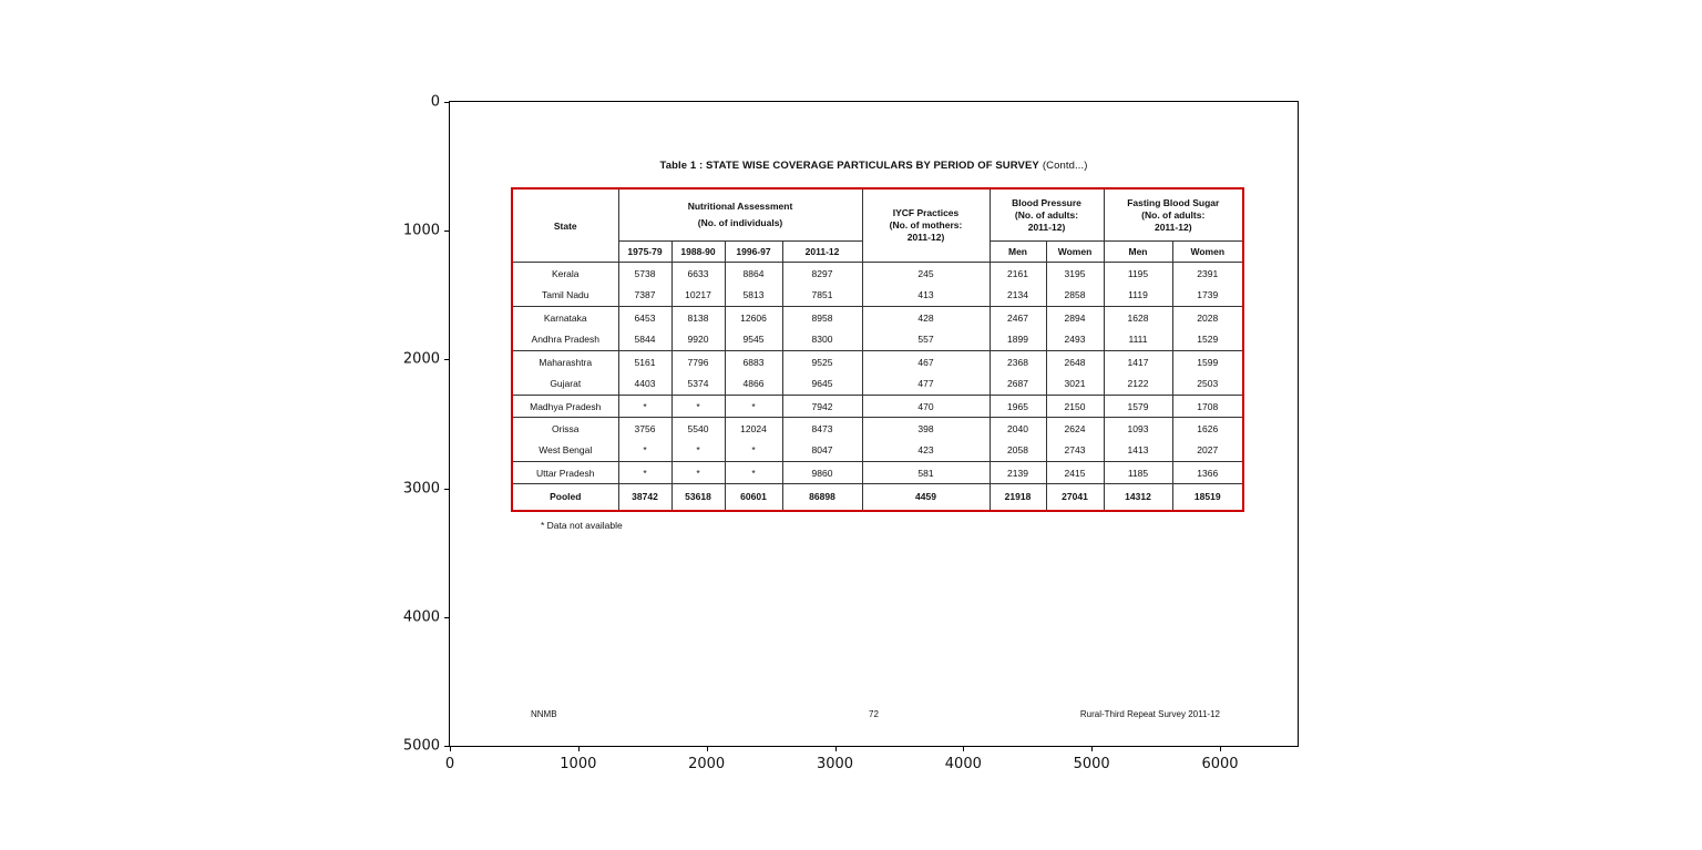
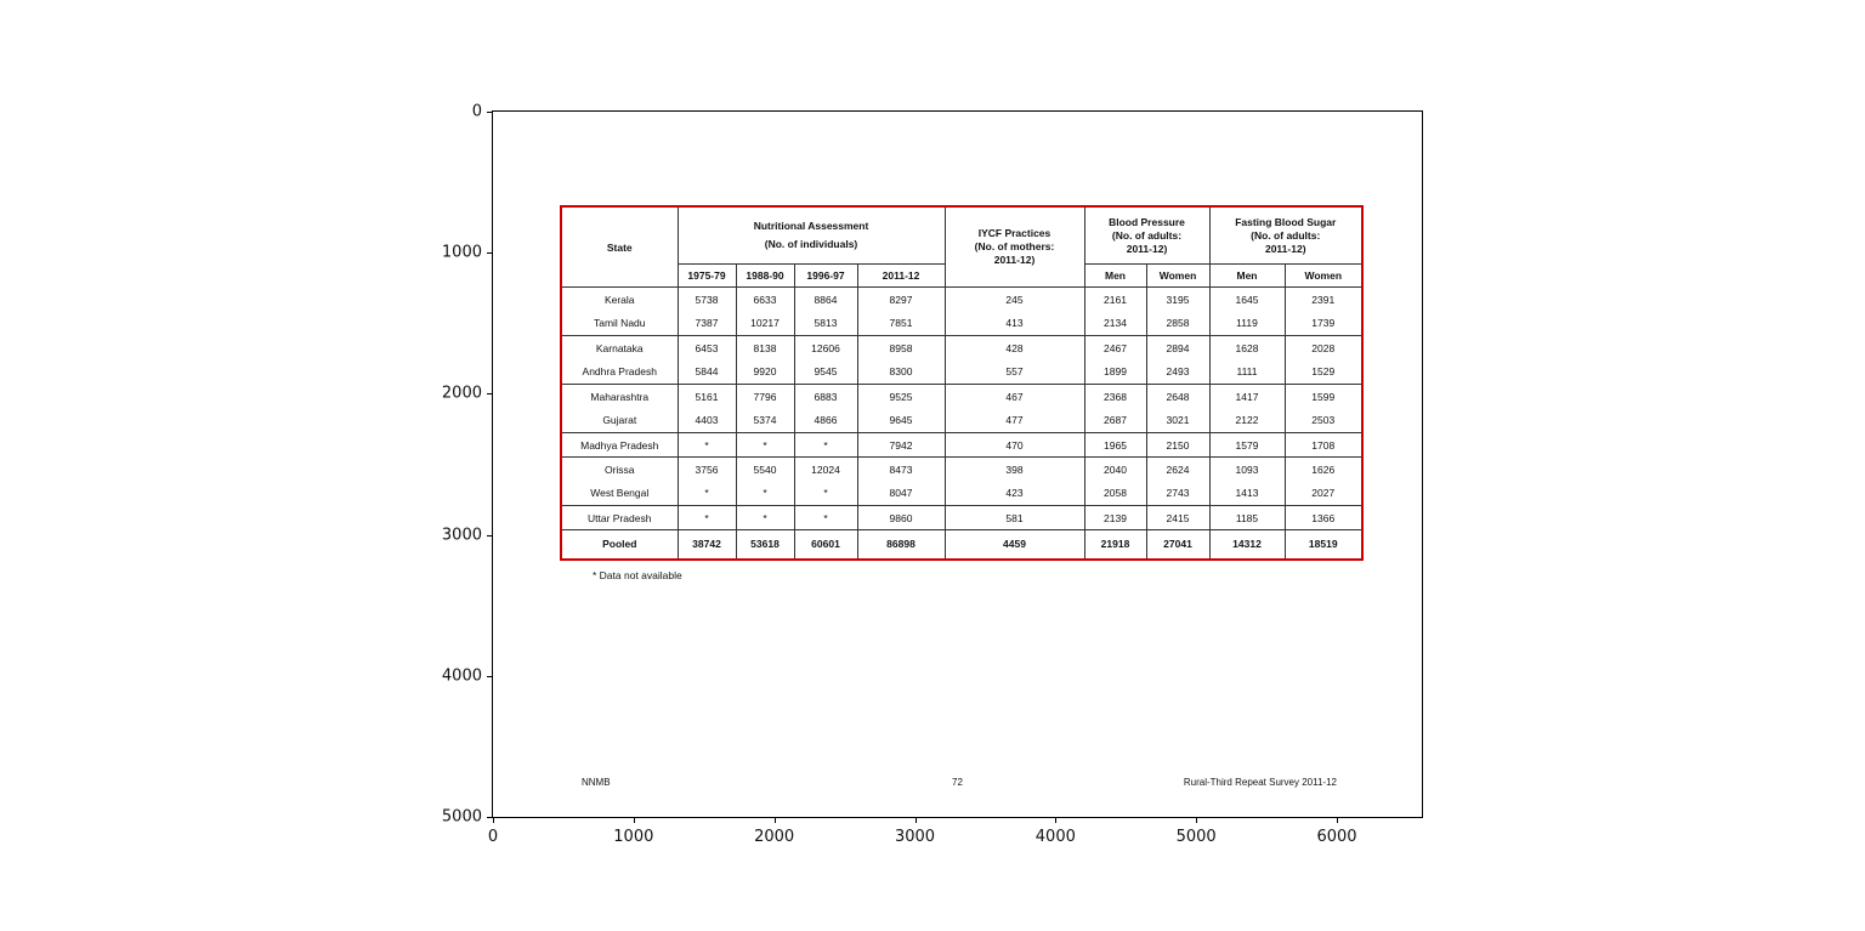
- Table 1 : STATE WISE COVERAGE PARTICULARS BY PERIOD OF SURVEY (Contd...)
  State	Nutritional Assessment (No. of individuals)	IYCF Practices (No. of mothers: 2011-12)	Blood Pressure (No. of adults: 2011-12)	Fasting Blood Sugar (No. of adults: 2011-12)
  1975-79	1988-90	1996-97	2011-12	Men	Women	Men	Women
- Kerala	5738	6633	8864	8297	245	2161	3195	1195	2391
+ Kerala	5738	6633	8864	8297	245	2161	3195	1645	2391
  Tamil Nadu	7387	10217	5813	7851	413	2134	2858	1119	1739
  Karnataka	6453	8138	12606	8958	428	2467	2894	1628	2028
  Andhra Pradesh	5844	9920	9545	8300	557	1899	2493	1111	1529
  Maharashtra	5161	7796	6883	9525	467	2368	2648	1417	1599
  Gujarat	4403	5374	4866	9645	477	2687	3021	2122	2503
  Madhya Pradesh	*	*	*	7942	470	1965	2150	1579	1708
  Orissa	3756	5540	12024	8473	398	2040	2624	1093	1626
  West Bengal	*	*	*	8047	423	2058	2743	1413	2027
  Uttar Pradesh	*	*	*	9860	581	2139	2415	1185	1366
  Pooled	38742	53618	60601	86898	4459	21918	27041	14312	18519
  * Data not available
  NNMB
  72
  Rural-Third Repeat Survey 2011-12
  0
  1000
  2000
  3000
  4000
  5000
  0
  1000
  2000
  3000
  4000
  5000
  6000
